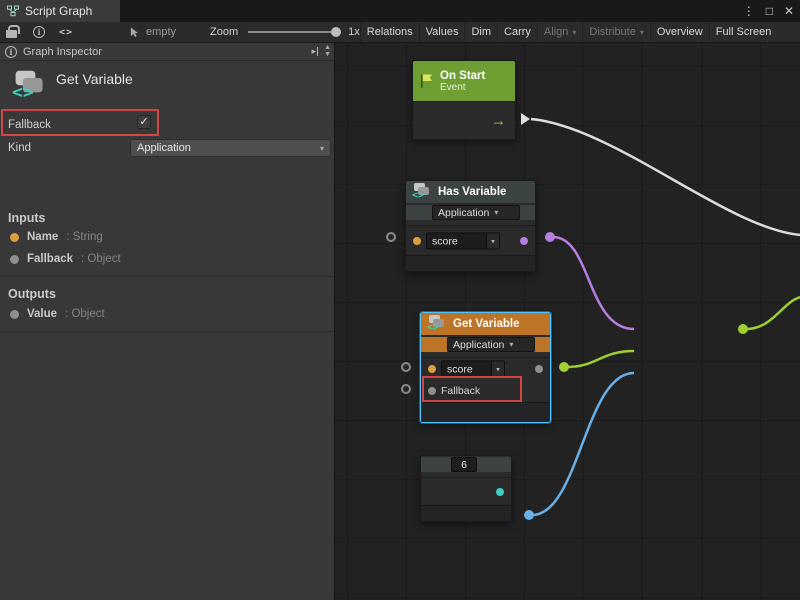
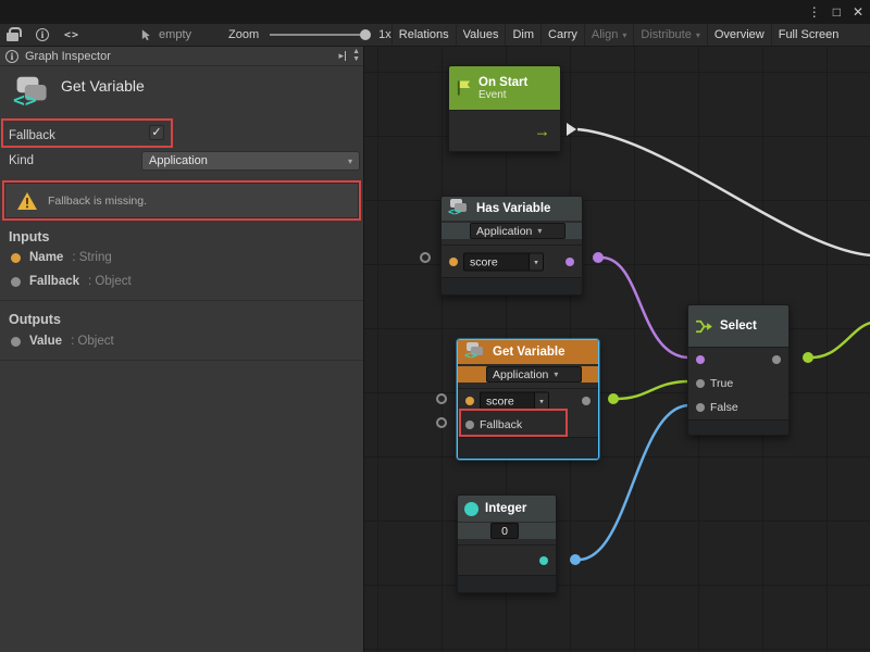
- Script Graph
  ⋮
  □
  ✕
  i
  <>
  empty
  Zoom
  1x
  Relations
  Values
  Dim
  Carry
  Align
  ▾
  Distribute
  ▾
  Overview
  Full Screen
  i
  Graph Inspector
  ▸
  <>
  Get Variable
  Fallback
  ✓
  Kind
  Application
  ▾
+ Fallback is missing.
  Inputs
  Name
  : String
  Fallback
  : Object
  Outputs
  Value
  : Object
  On Start
  Event
  →
  <>
  Has Variable
  Application
  ▾
  score
  <>
  Get Variable
  Application
  ▾
  score
  Fallback
+ Select
+ True
+ False
+ Integer
- 6
+ 0
